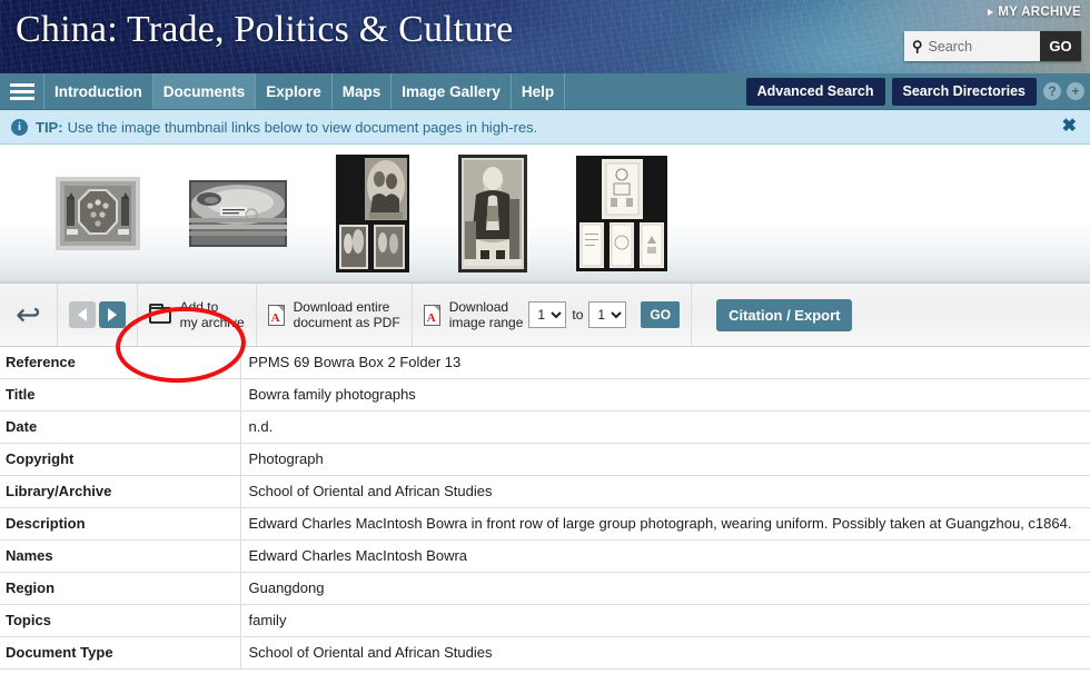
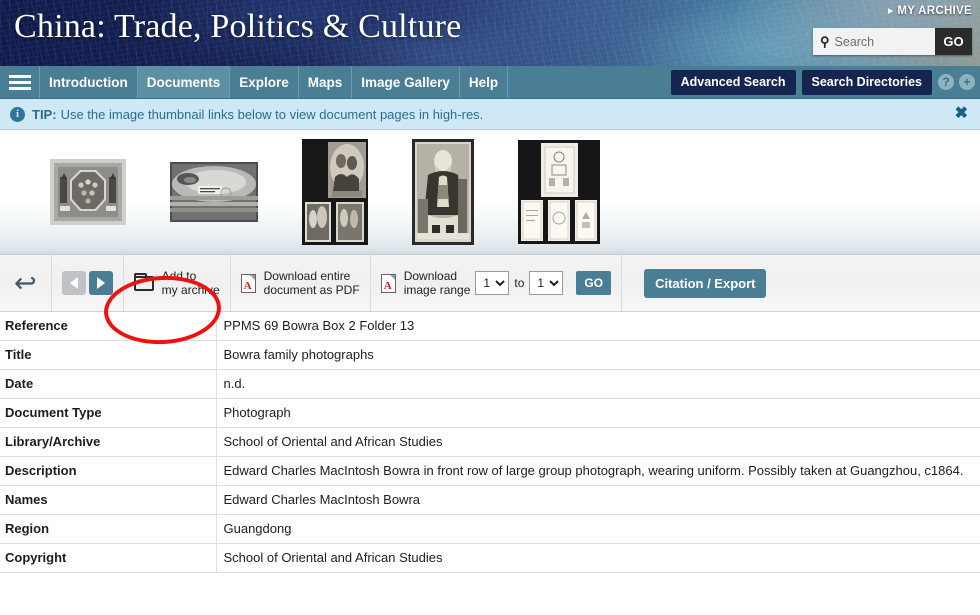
  China: Trade, Politics & Culture
  MY ARCHIVE
  Search
  GO
  Introduction
  Documents
  Explore
  Maps
  Image Gallery
  Help
  Advanced Search
  Search Directories
  ?
  +
  i
  TIP:
  Use the image thumbnail links below to view document pages in high-res.
  ✖
  ↩
  Add to
  my archive
  Download entire
  document as PDF
  Download
  image range
  1
  to
  1
  GO
  Citation / Export
  Reference	PPMS 69 Bowra Box 2 Folder 13
  Title	Bowra family photographs
  Date	n.d.
- Copyright	Photograph
+ Document Type	Photograph
  Library/Archive	School of Oriental and African Studies
  Description	Edward Charles MacIntosh Bowra in front row of large group photograph, wearing uniform. Possibly taken at Guangzhou, c1864.
  Names	Edward Charles MacIntosh Bowra
  Region	Guangdong
- Topics	family
- Document Type	School of Oriental and African Studies
+ Copyright	School of Oriental and African Studies
